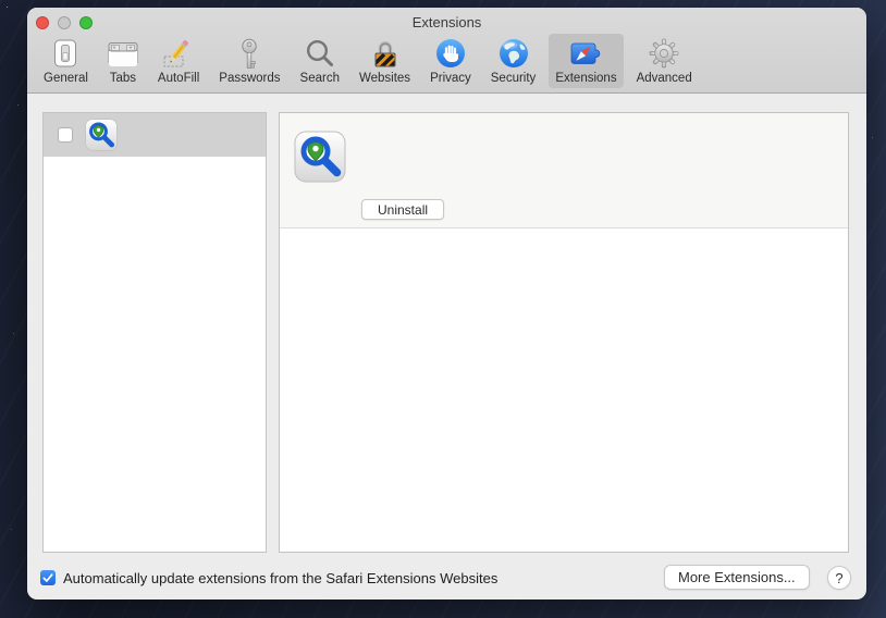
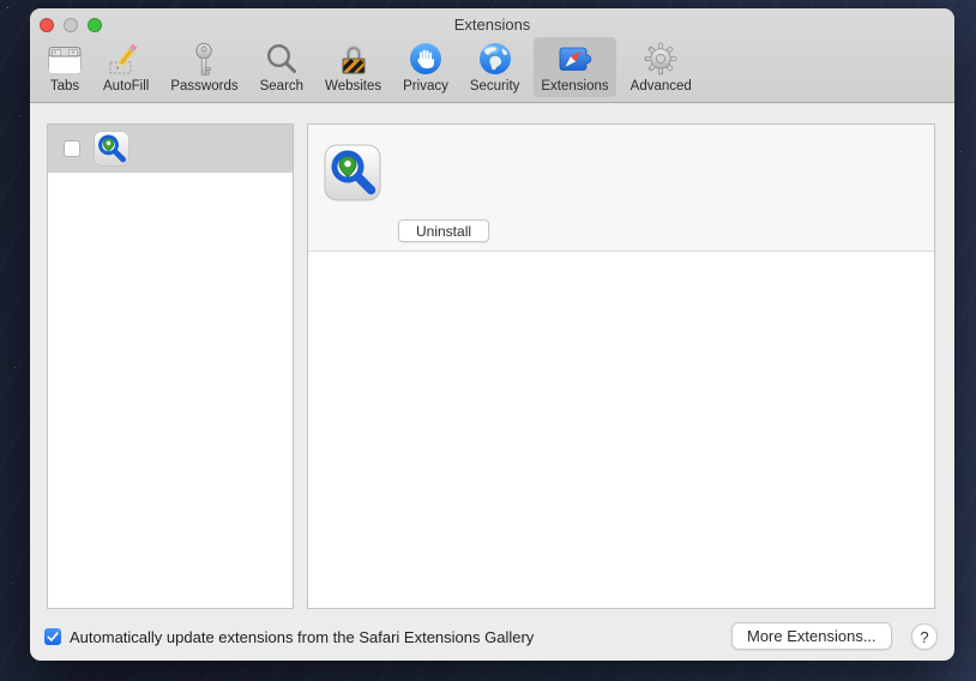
  Extensions
- General
  Tabs
  AutoFill
  Passwords
  Search
  Websites
  Privacy
  Security
  Extensions
  Advanced
  Uninstall
- Automatically update extensions from the Safari Extensions Websites
+ Automatically update extensions from the Safari Extensions Gallery
  More Extensions...
  ?
